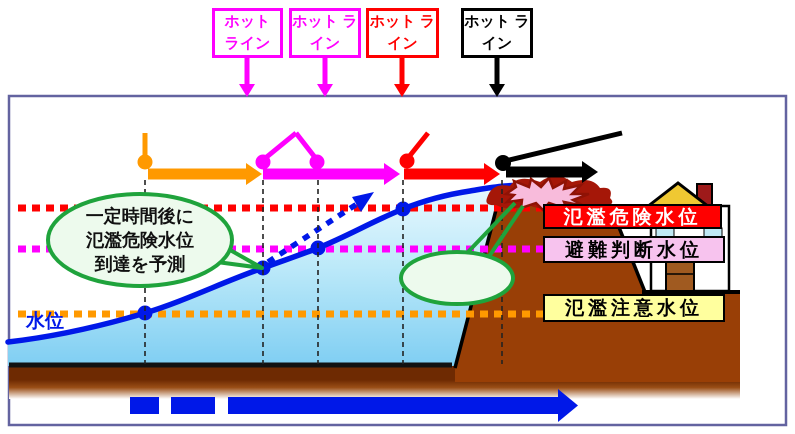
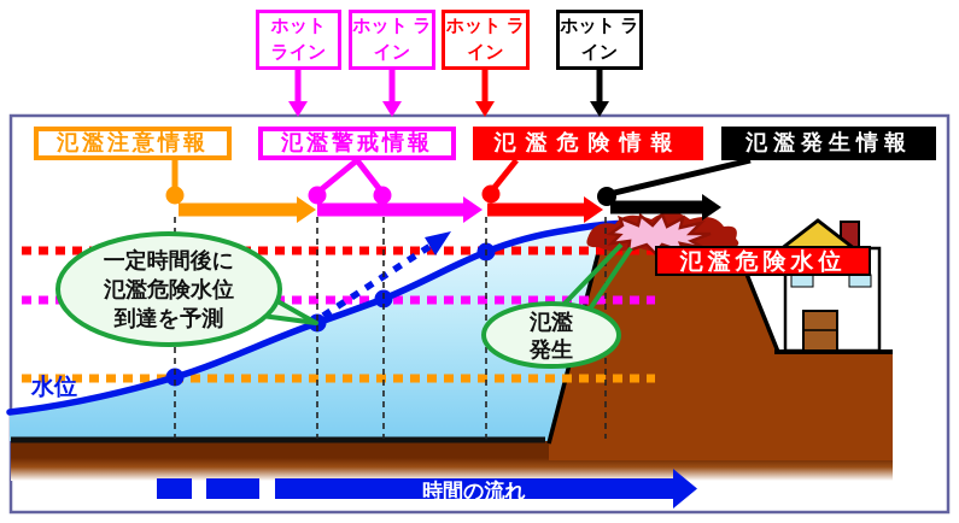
  ホット ライン
  ホット ライン
  ホット ライン
  ホット ライン
+ 氾濫注意情報
+ 氾濫警戒情報
+ 氾濫危険情報
+ 氾濫発生情報
  氾濫危険水位
- 避難判断水位
- 氾濫注意水位
  一定時間後に
  氾濫危険水位
  到達を予測
+ 氾濫
+ 発生
  水位
+ 時間の流れ
